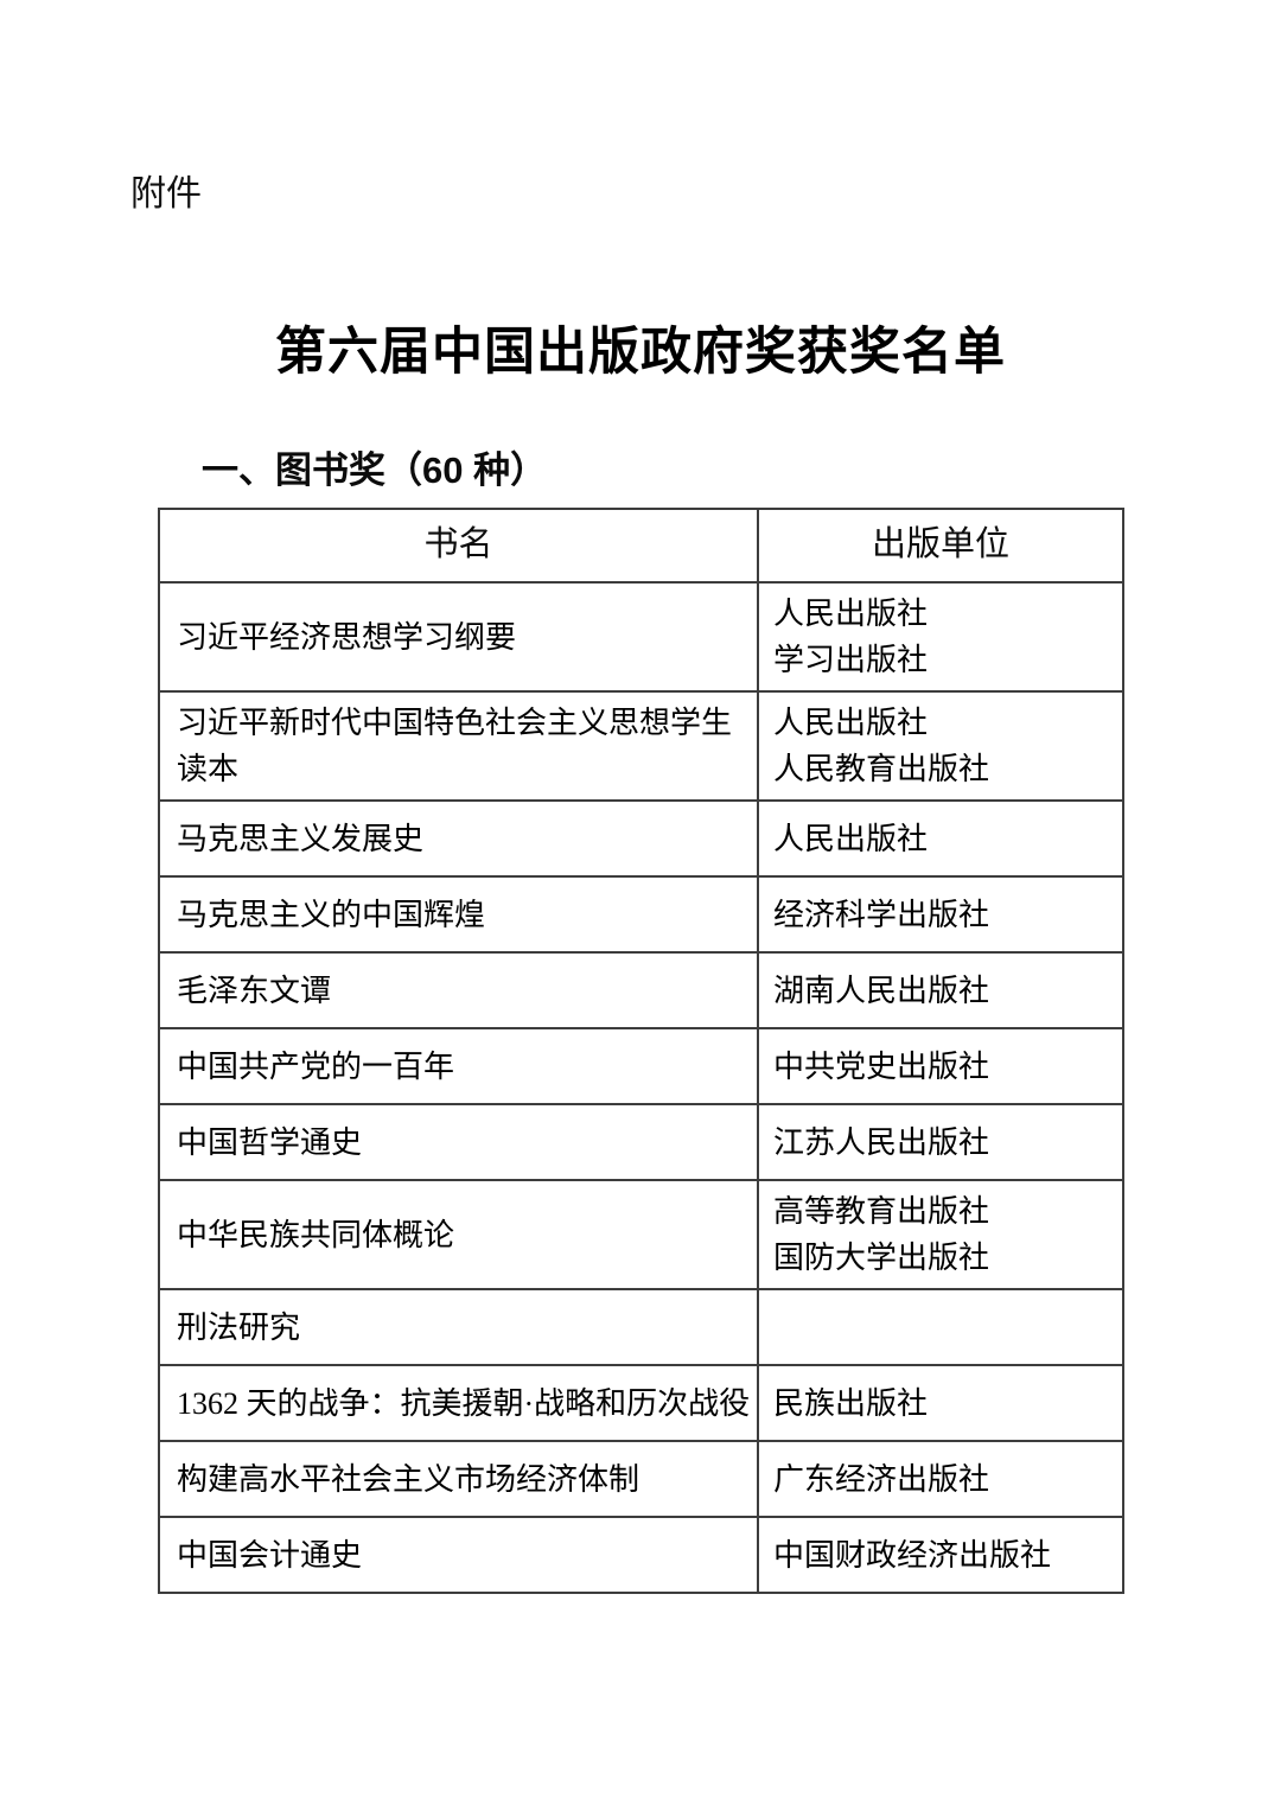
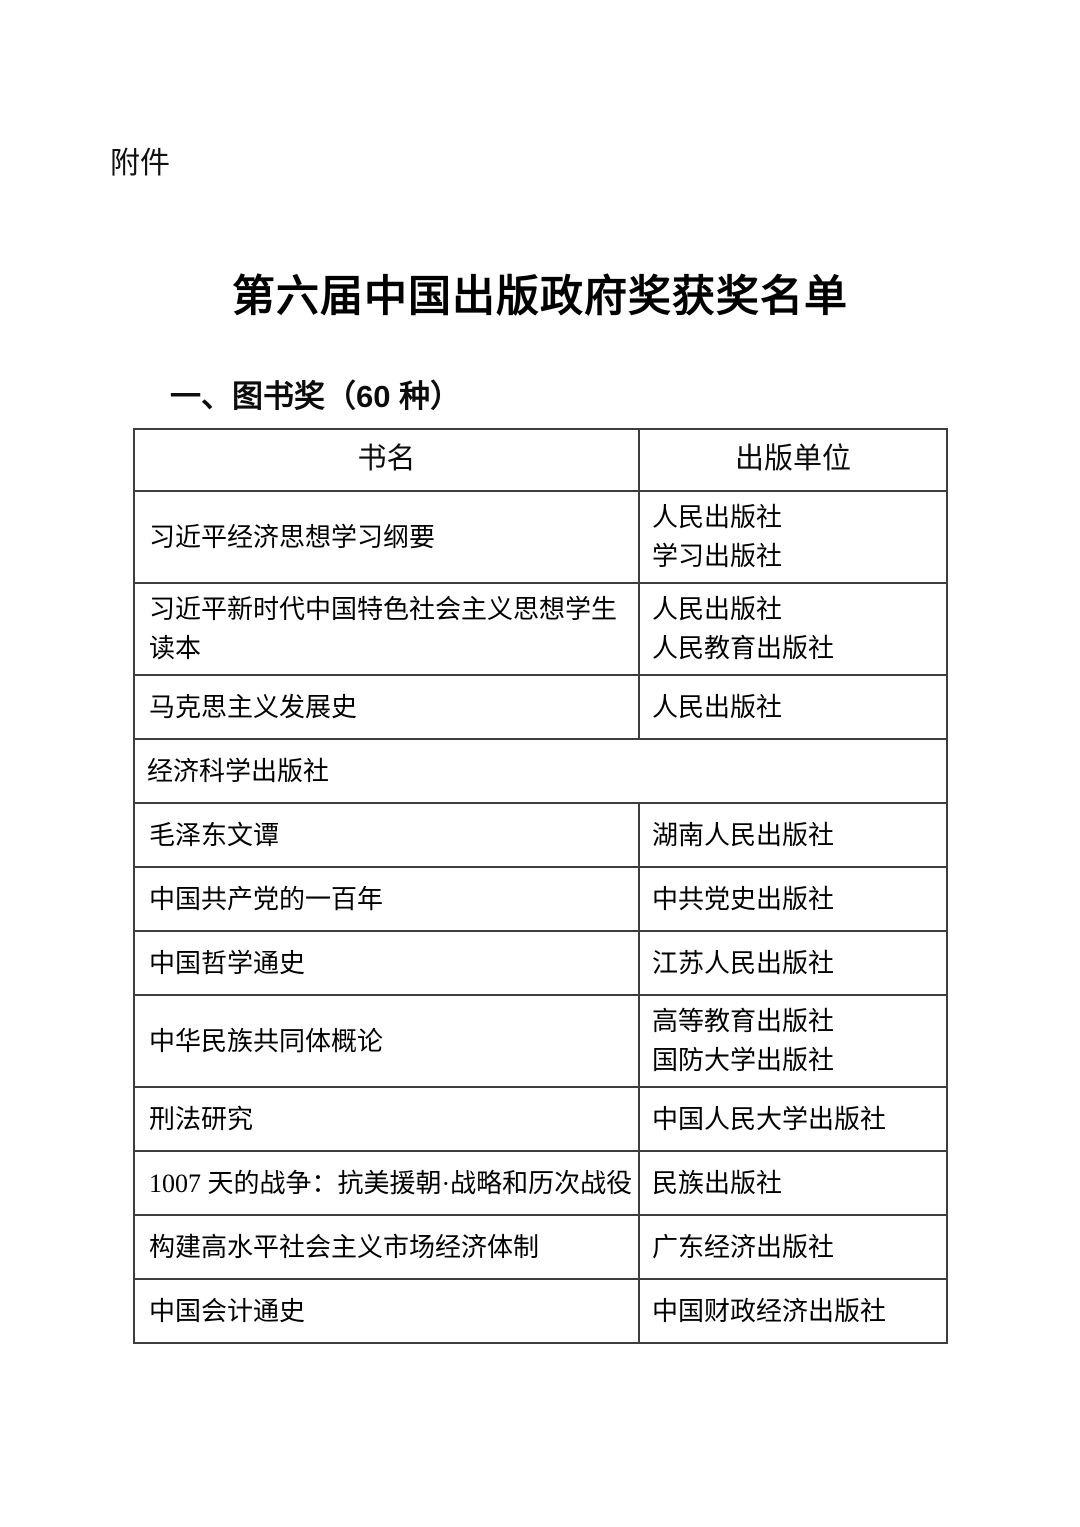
  附件
  第六届中国出版政府奖获奖名单
  一、图书奖（60 种）
  书名
  出版单位
  习近平经济思想学习纲要
  人民出版社
  学习出版社
  习近平新时代中国特色社会主义思想学生读本
  人民出版社
  人民教育出版社
  马克思主义发展史
  人民出版社
- 马克思主义的中国辉煌
  经济科学出版社
  毛泽东文谭
  湖南人民出版社
  中国共产党的一百年
  中共党史出版社
  中国哲学通史
  江苏人民出版社
  中华民族共同体概论
  高等教育出版社
  国防大学出版社
  刑法研究
+ 中国人民大学出版社
- 1362 天的战争：抗美援朝·战略和历次战役
+ 1007 天的战争：抗美援朝·战略和历次战役
  民族出版社
  构建高水平社会主义市场经济体制
  广东经济出版社
  中国会计通史
  中国财政经济出版社
